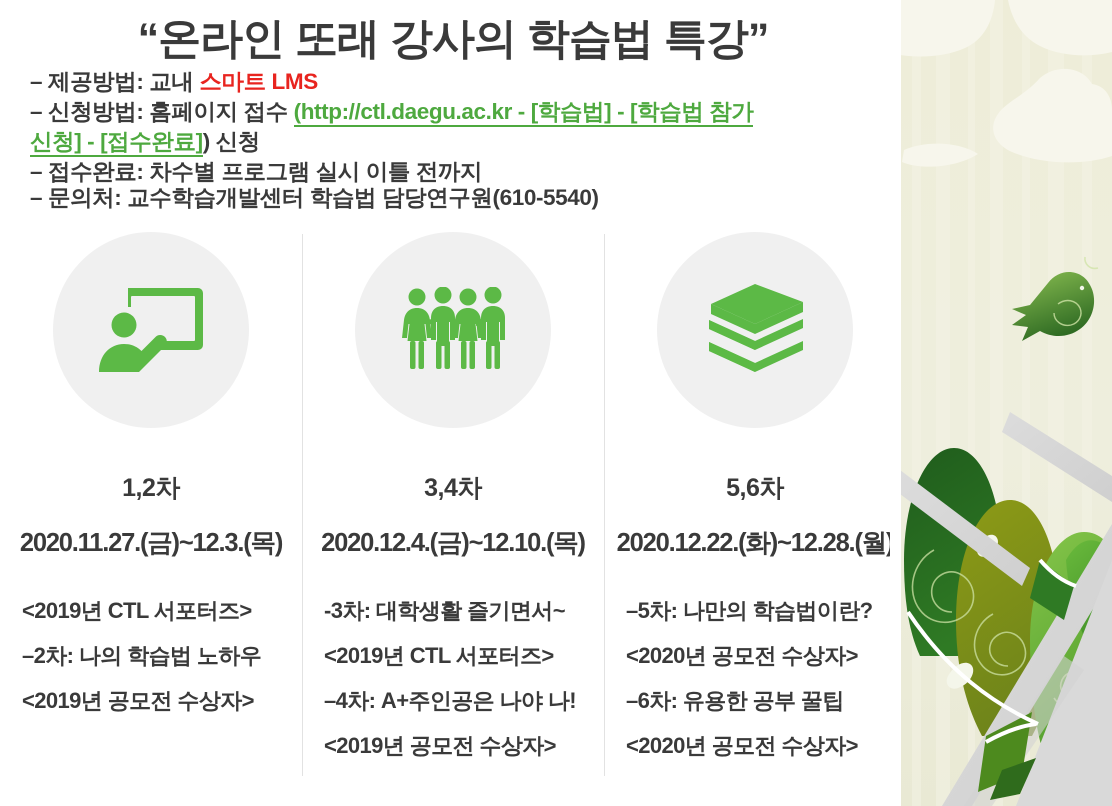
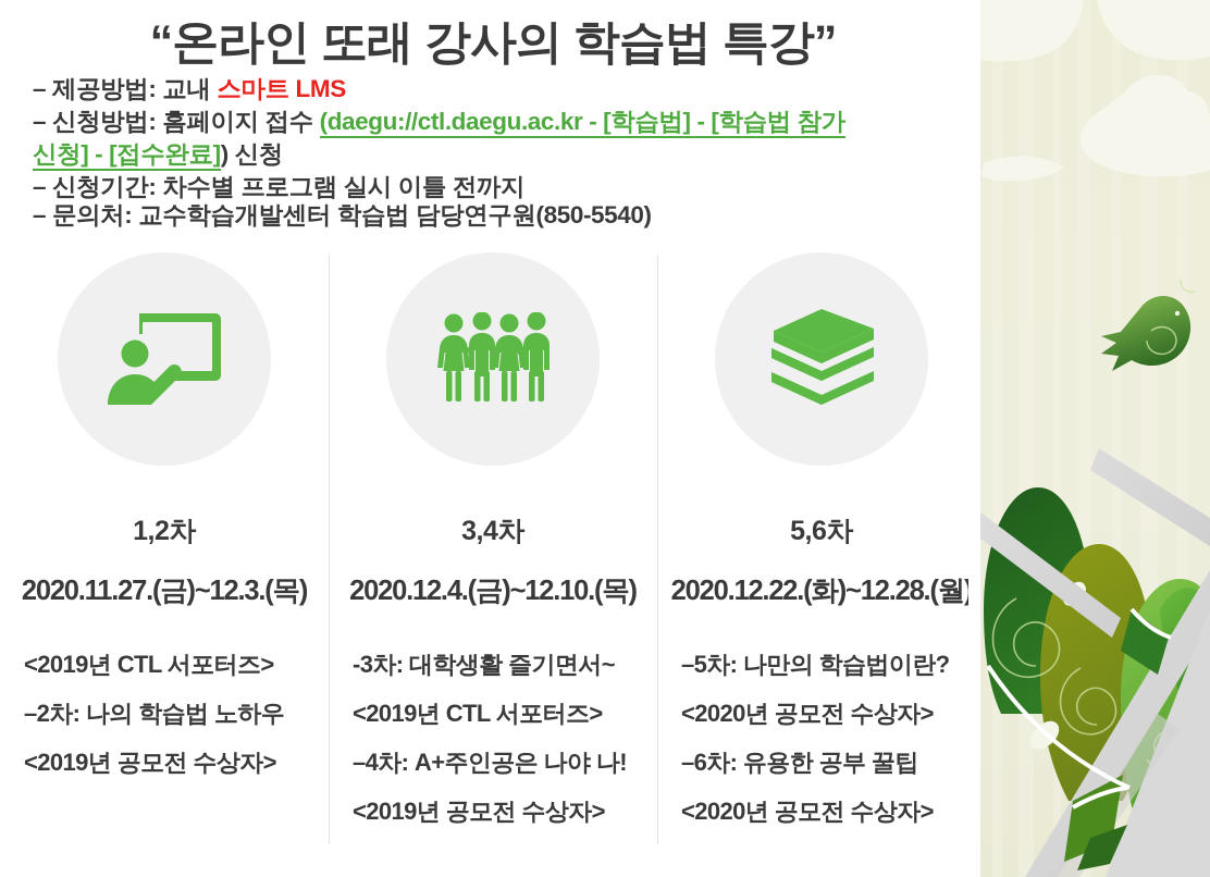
  “온라인 또래 강사의 학습법 특강”
  – 제공방법: 교내 스마트 LMS
- – 신청방법: 홈페이지 접수 (http://ctl.daegu.ac.kr - [학습법] - [학습법 참가
+ – 신청방법: 홈페이지 접수 (daegu://ctl.daegu.ac.kr - [학습법] - [학습법 참가
  신청] - [접수완료]) 신청
- – 접수완료: 차수별 프로그램 실시 이틀 전까지
+ – 신청기간: 차수별 프로그램 실시 이틀 전까지
- – 문의처: 교수학습개발센터 학습법 담당연구원(610-5540)
+ – 문의처: 교수학습개발센터 학습법 담당연구원(850-5540)
  1,2차
  2020.11.27.(금)~12.3.(목)
  <2019년 CTL 서포터즈>
  –2차: 나의 학습법 노하우
  <2019년 공모전 수상자>
  3,4차
  2020.12.4.(금)~12.10.(목)
  -3차: 대학생활 즐기면서~
  <2019년 CTL 서포터즈>
  –4차: A+주인공은 나야 나!
  <2019년 공모전 수상자>
  5,6차
  2020.12.22.(화)~12.28.(월)
  –5차: 나만의 학습법이란?
  <2020년 공모전 수상자>
  –6차: 유용한 공부 꿀팁
  <2020년 공모전 수상자>
